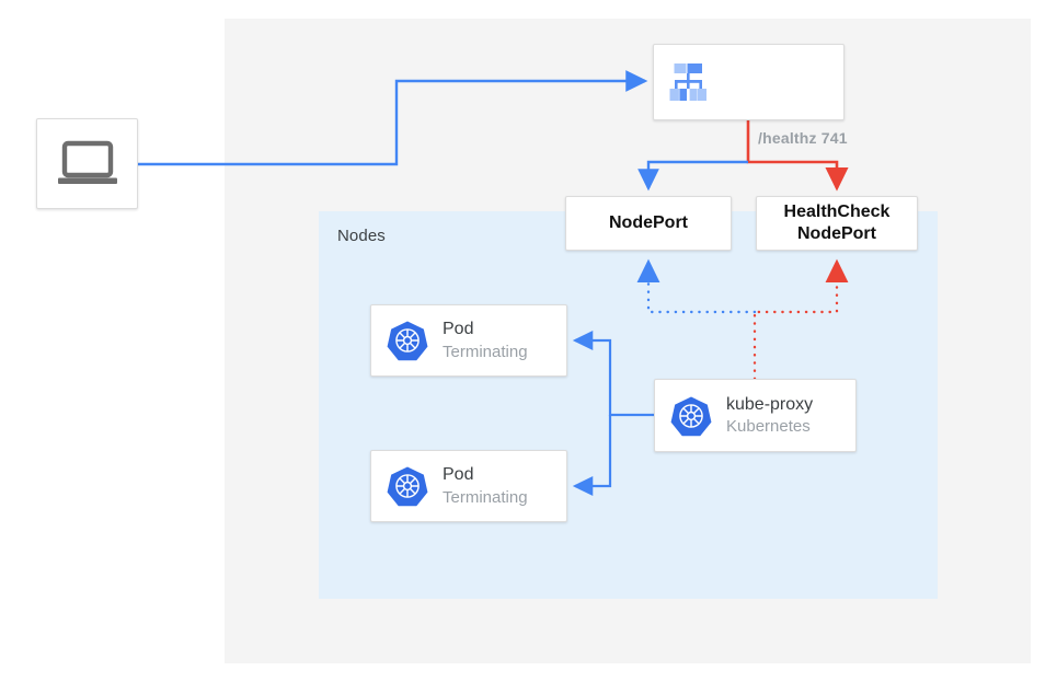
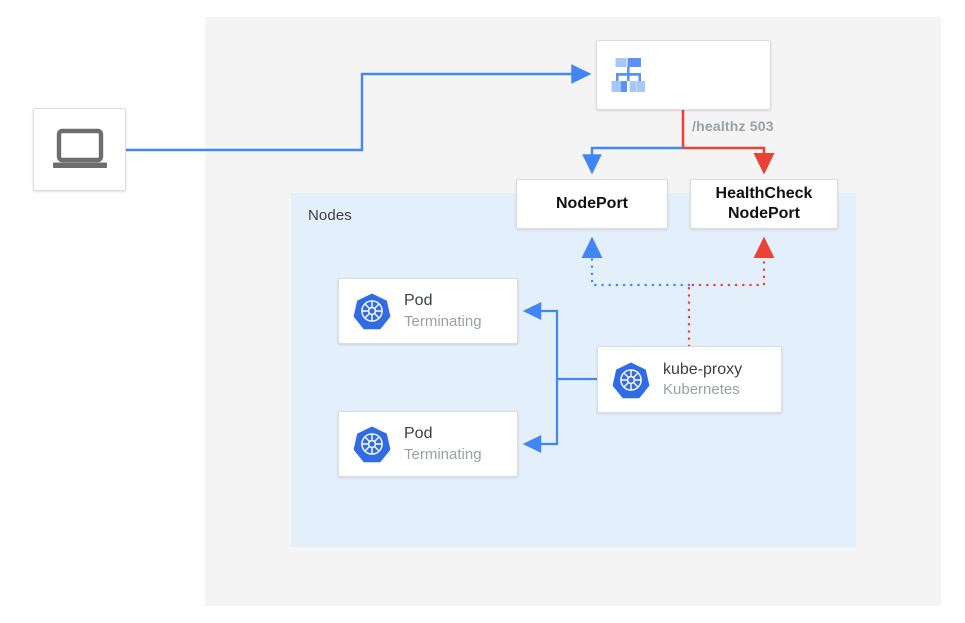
  Nodes
- /healthz 741
+ /healthz 503
  NodePort
  HealthCheck
  NodePort
  Pod
  Terminating
  Pod
  Terminating
  kube-proxy
  Kubernetes
